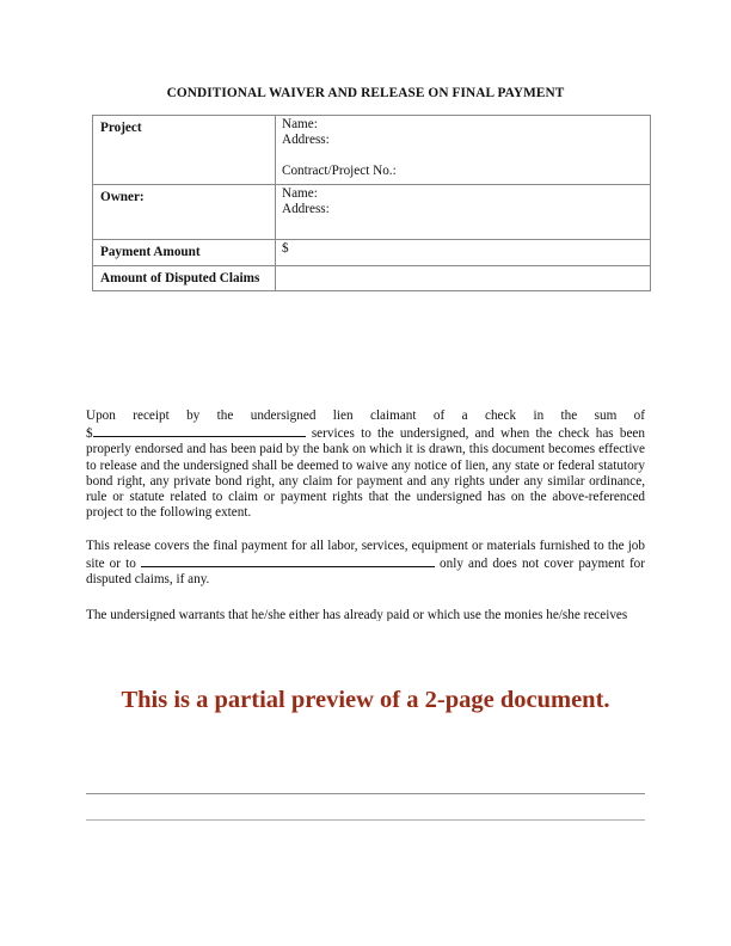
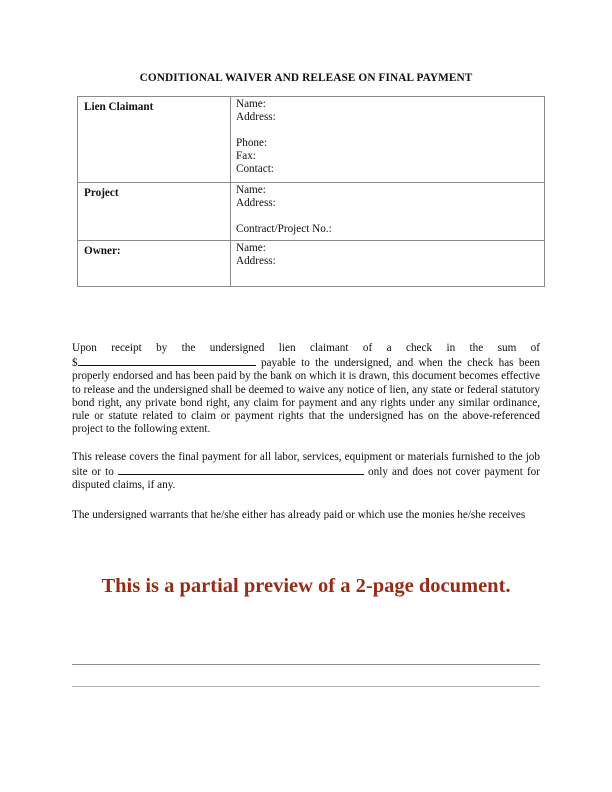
  CONDITIONAL WAIVER AND RELEASE ON FINAL PAYMENT
+ Lien Claimant	Name: Address: Phone: Fax: Contact:
  Project	Name: Address: Contract/Project No.:
  Owner:	Name: Address:
- Payment Amount	$
- Amount of Disputed Claims
  Upon receipt by the undersigned lien claimant of a check in the sum of
- $ services to the undersigned, and when the check has been properly endorsed and has been paid by the bank on which it is drawn, this document becomes effective to release and the undersigned shall be deemed to waive any notice of lien, any state or federal statutory bond right, any private bond right, any claim for payment and any rights under any similar ordinance, rule or statute related to claim or payment rights that the undersigned has on the above-referenced project to the following extent.
+ $ payable to the undersigned, and when the check has been properly endorsed and has been paid by the bank on which it is drawn, this document becomes effective to release and the undersigned shall be deemed to waive any notice of lien, any state or federal statutory bond right, any private bond right, any claim for payment and any rights under any similar ordinance, rule or statute related to claim or payment rights that the undersigned has on the above-referenced project to the following extent.
  This release covers the final payment for all labor, services, equipment or materials furnished to the job site or to only and does not cover payment for disputed claims, if any.
  The undersigned warrants that he/she either has already paid or which use the monies he/she receives
  This is a partial preview of a 2-page document.
